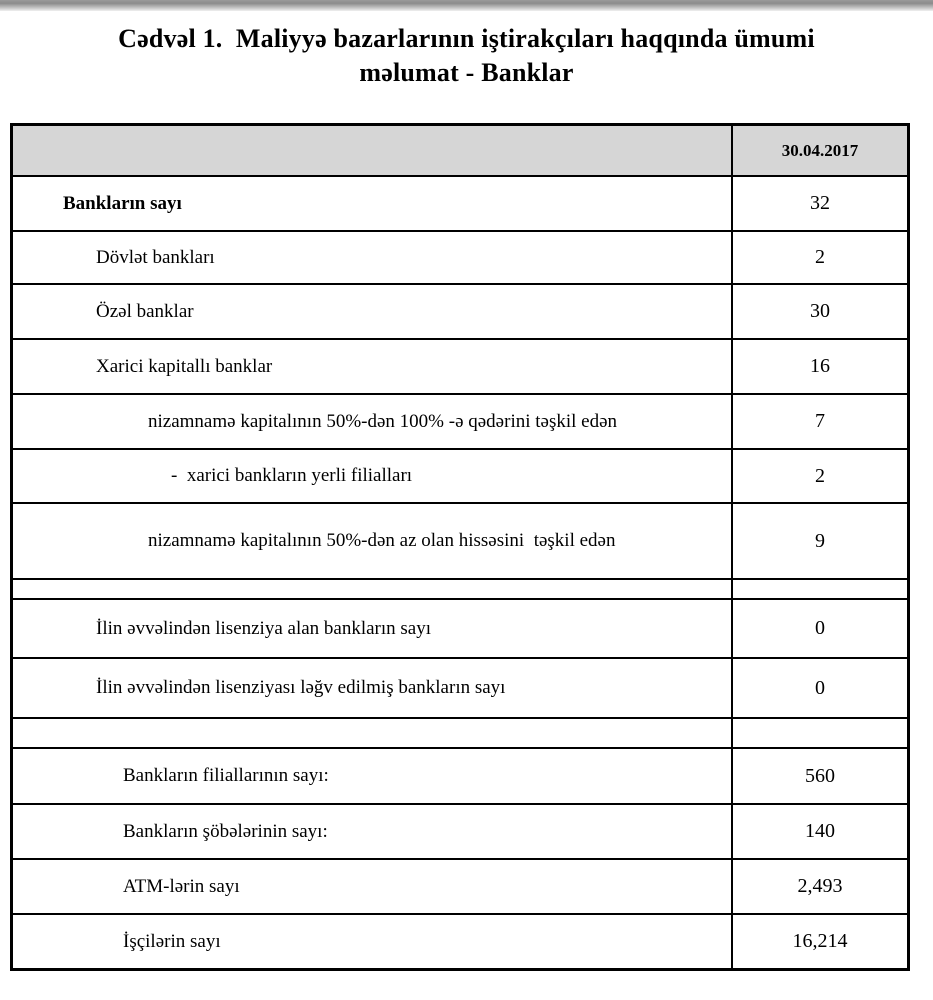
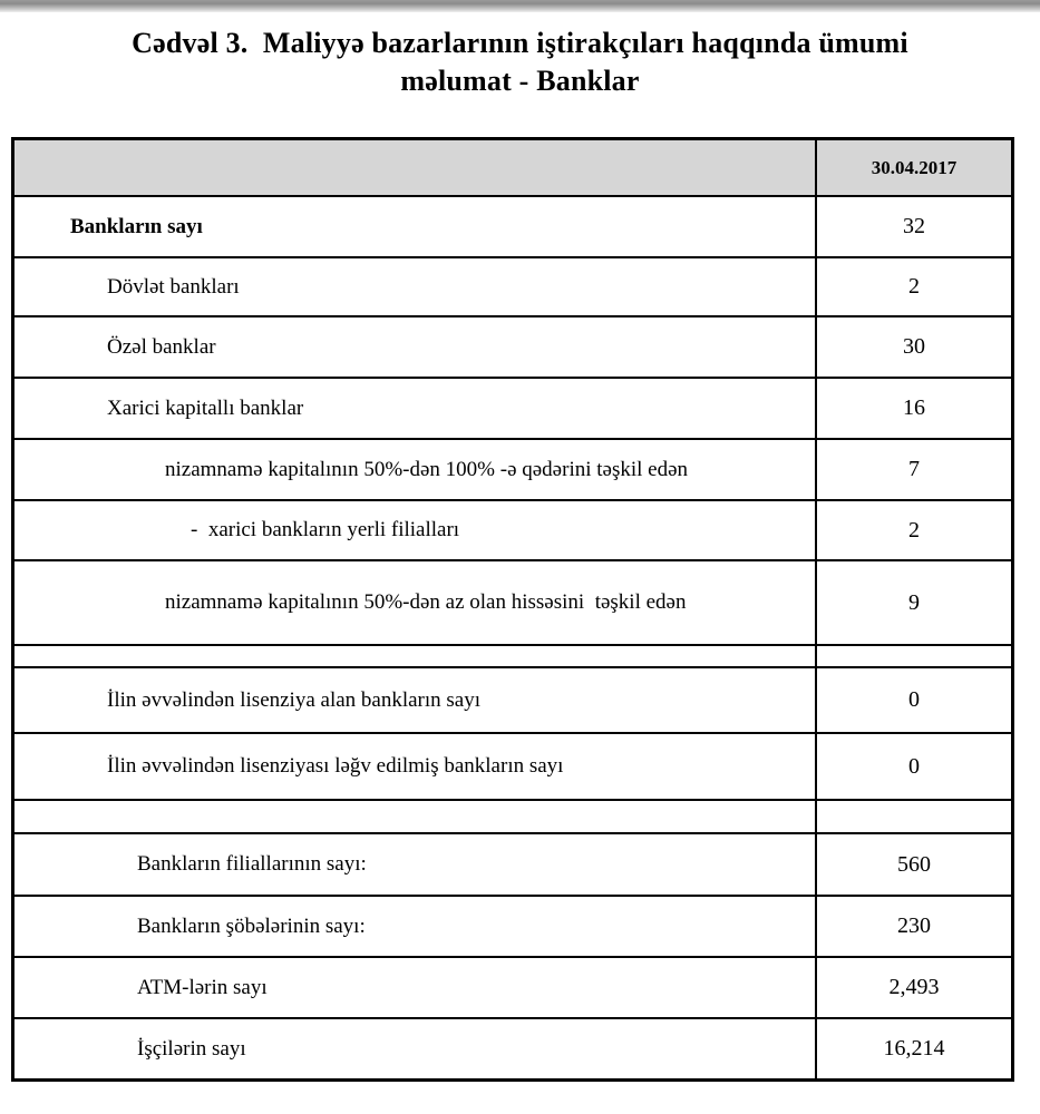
- Cədvəl 1. Maliyyə bazarlarının iştirakçıları haqqında ümumi
+ Cədvəl 3. Maliyyə bazarlarının iştirakçıları haqqında ümumi
  məlumat - Banklar
  30.04.2017
  Bankların sayı
  32
  Dövlət bankları
  2
  Özəl banklar
  30
  Xarici kapitallı banklar
  16
  nizamnamə kapitalının 50%-dən 100% -ə qədərini təşkil edən
  7
  - xarici bankların yerli filialları
  2
  nizamnamə kapitalının 50%-dən az olan hissəsini təşkil edən
  9
  İlin əvvəlindən lisenziya alan bankların sayı
  0
  İlin əvvəlindən lisenziyası ləğv edilmiş bankların sayı
  0
  Bankların filiallarının sayı:
  560
  Bankların şöbələrinin sayı:
- 140
+ 230
  ATM-lərin sayı
  2,493
  İşçilərin sayı
  16,214
